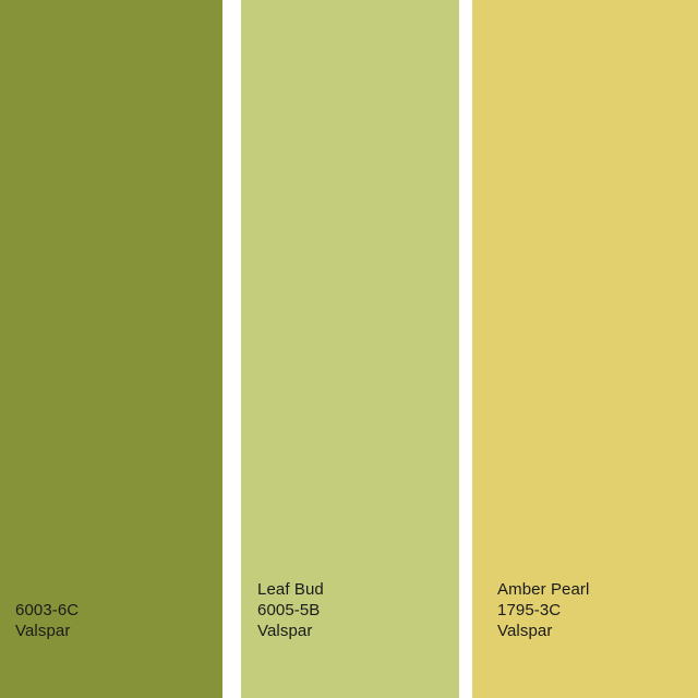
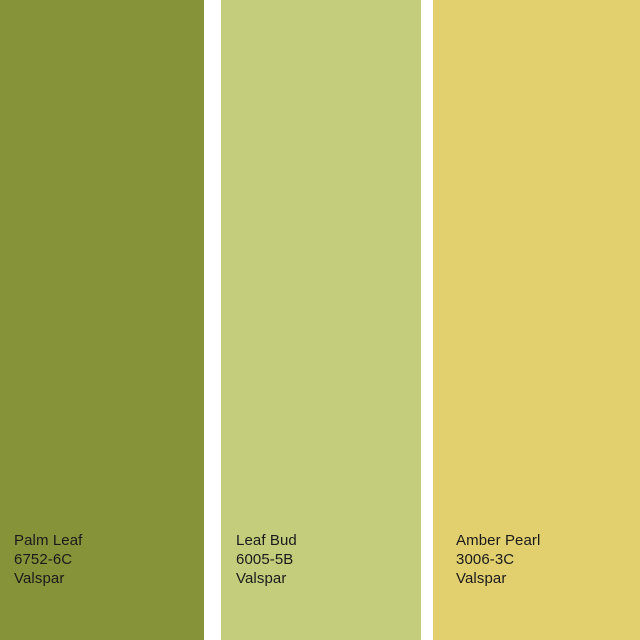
+ Palm Leaf
- 6003-6C
+ 6752-6C
  Valspar
  Leaf Bud
  6005-5B
  Valspar
  Amber Pearl
- 1795-3C
+ 3006-3C
  Valspar
